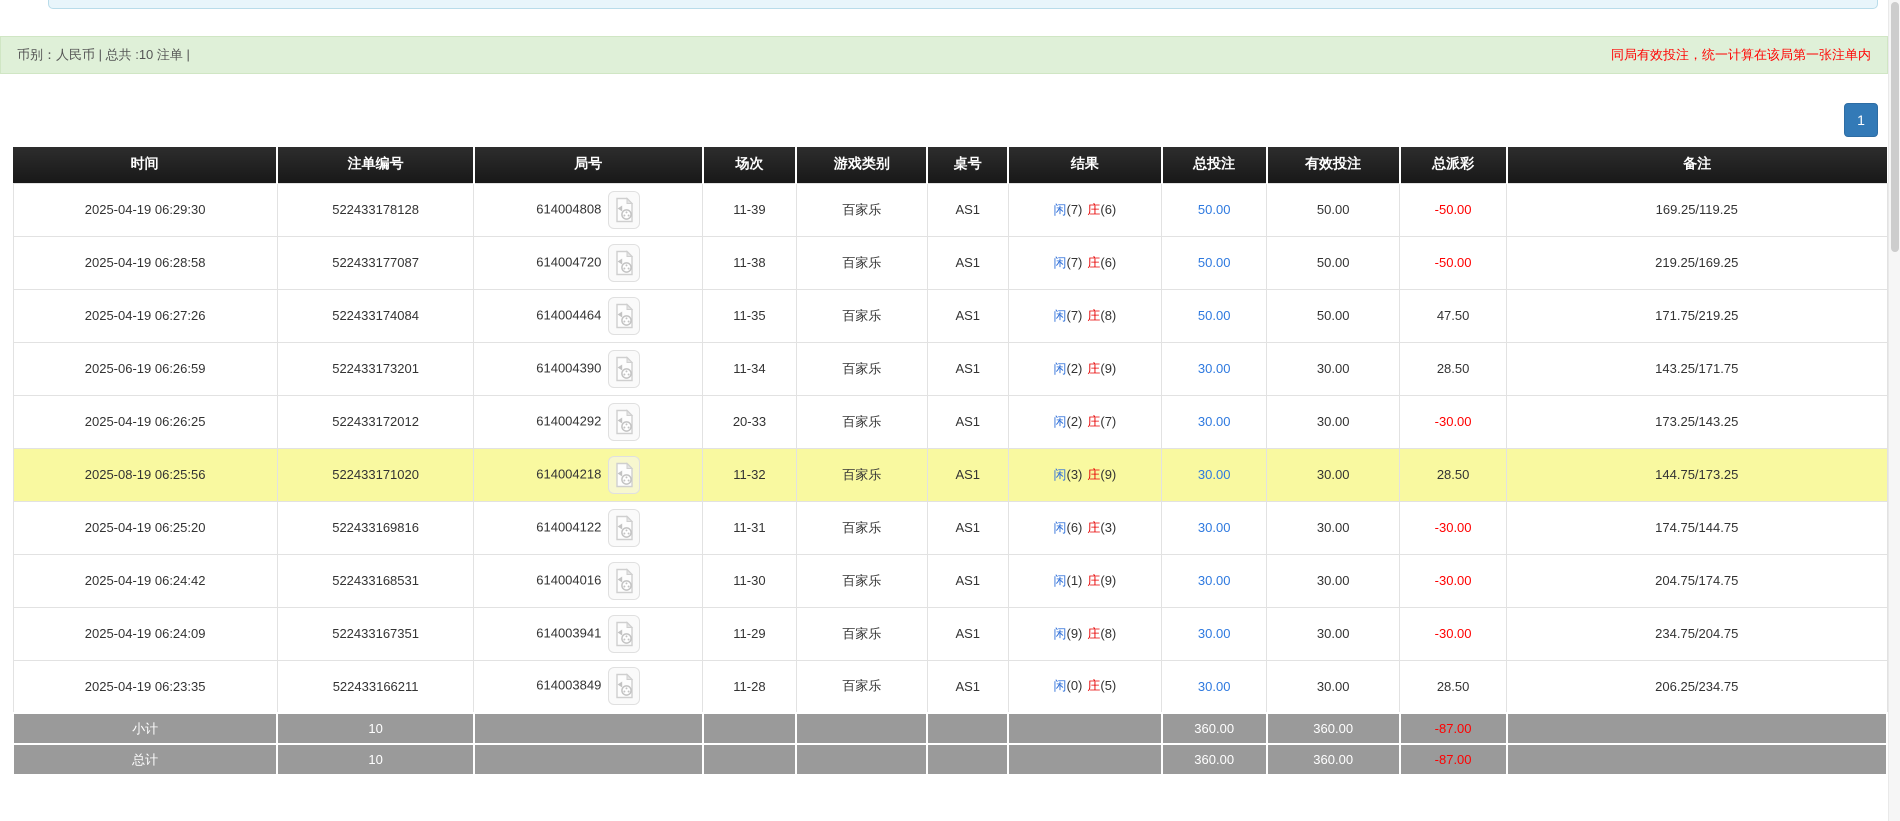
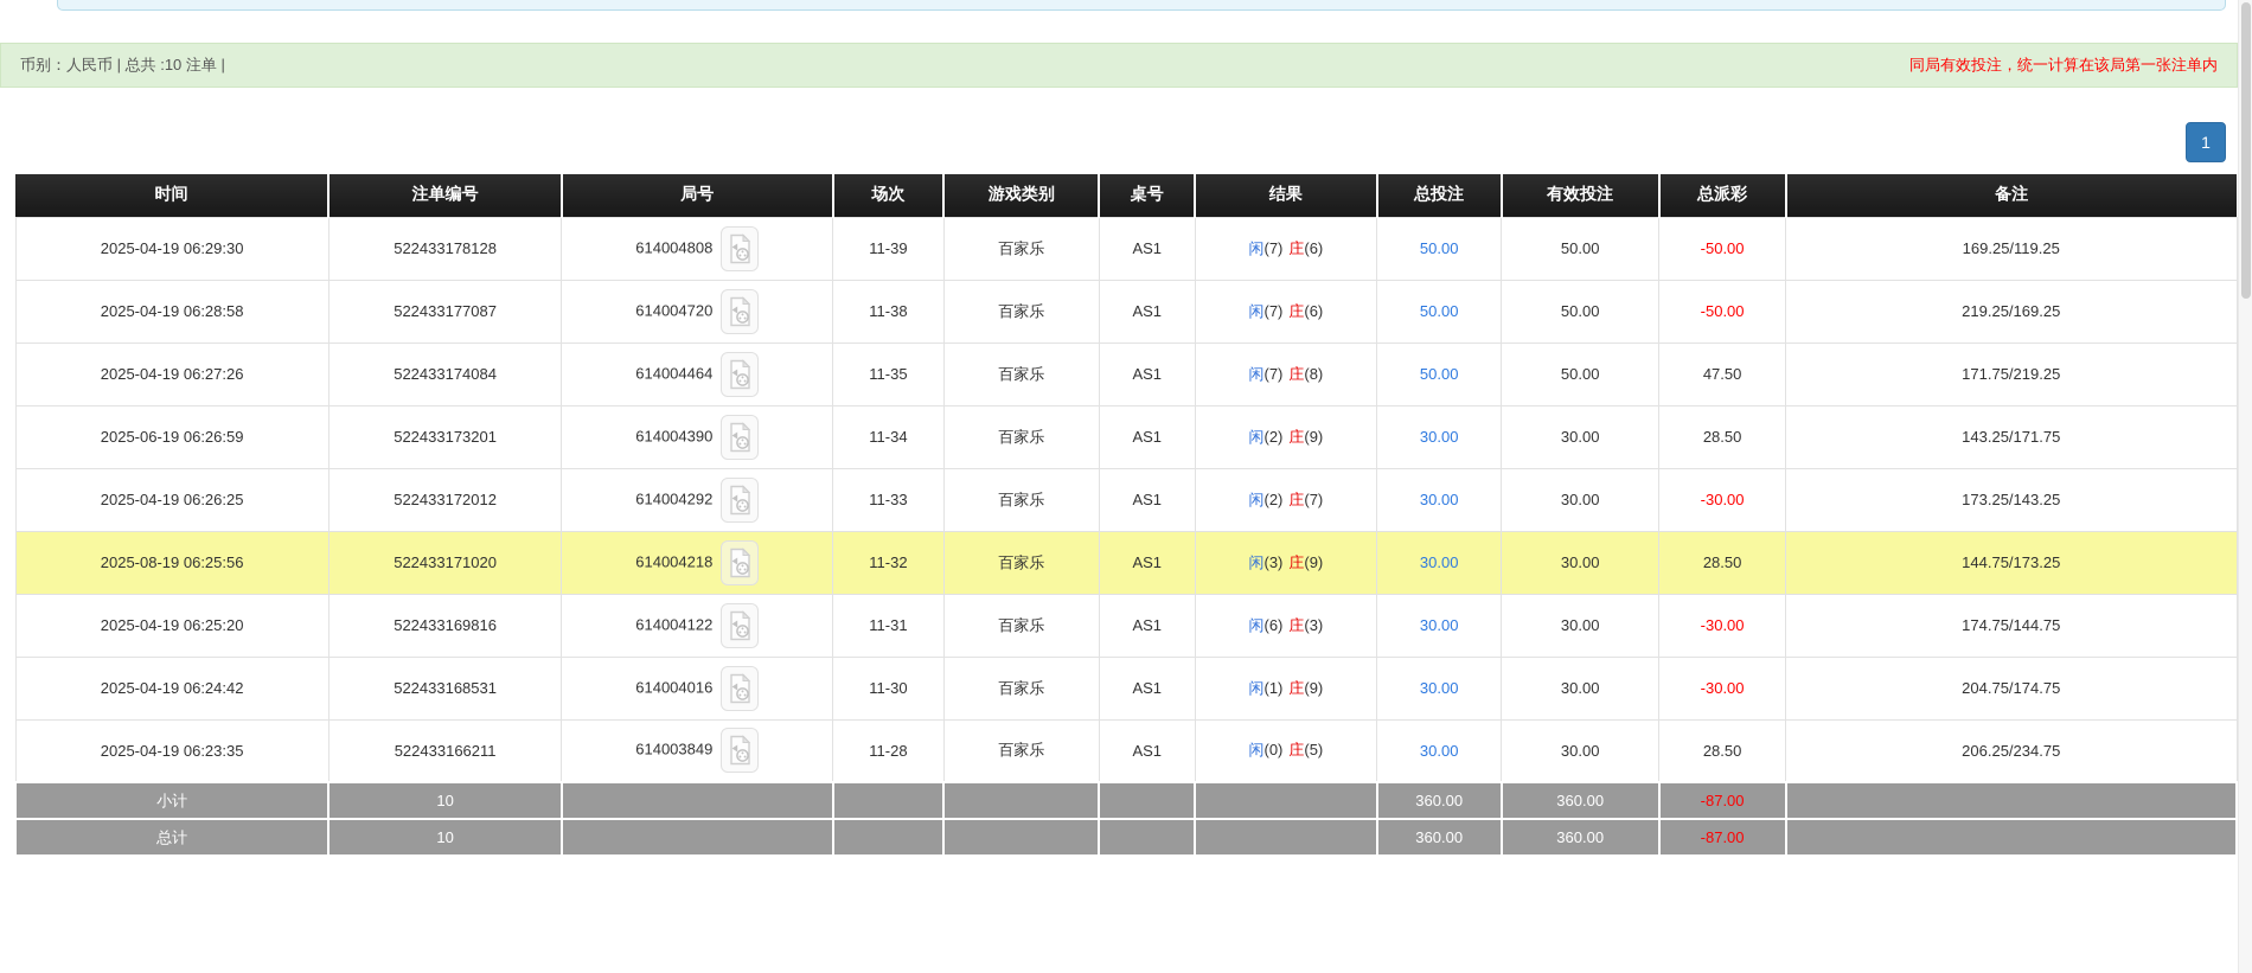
  币别：人民币 | 总共 :10 注单 |
  同局有效投注，统一计算在该局第一张注单内
  1
  时间	注单编号	局号	场次	游戏类别	桌号	结果	总投注	有效投注	总派彩	备注
  2025-04-19 06:29:30	522433178128	614004808	11-39	百家乐	AS1	闲(7) 庄(6)	50.00	50.00	-50.00	169.25/119.25
  2025-04-19 06:28:58	522433177087	614004720	11-38	百家乐	AS1	闲(7) 庄(6)	50.00	50.00	-50.00	219.25/169.25
  2025-04-19 06:27:26	522433174084	614004464	11-35	百家乐	AS1	闲(7) 庄(8)	50.00	50.00	47.50	171.75/219.25
  2025-06-19 06:26:59	522433173201	614004390	11-34	百家乐	AS1	闲(2) 庄(9)	30.00	30.00	28.50	143.25/171.75
- 2025-04-19 06:26:25	522433172012	614004292	20-33	百家乐	AS1	闲(2) 庄(7)	30.00	30.00	-30.00	173.25/143.25
+ 2025-04-19 06:26:25	522433172012	614004292	11-33	百家乐	AS1	闲(2) 庄(7)	30.00	30.00	-30.00	173.25/143.25
  2025-08-19 06:25:56	522433171020	614004218	11-32	百家乐	AS1	闲(3) 庄(9)	30.00	30.00	28.50	144.75/173.25
  2025-04-19 06:25:20	522433169816	614004122	11-31	百家乐	AS1	闲(6) 庄(3)	30.00	30.00	-30.00	174.75/144.75
  2025-04-19 06:24:42	522433168531	614004016	11-30	百家乐	AS1	闲(1) 庄(9)	30.00	30.00	-30.00	204.75/174.75
- 2025-04-19 06:24:09	522433167351	614003941	11-29	百家乐	AS1	闲(9) 庄(8)	30.00	30.00	-30.00	234.75/204.75
  2025-04-19 06:23:35	522433166211	614003849	11-28	百家乐	AS1	闲(0) 庄(5)	30.00	30.00	28.50	206.25/234.75
  小计	10						360.00	360.00	-87.00
  总计	10						360.00	360.00	-87.00
